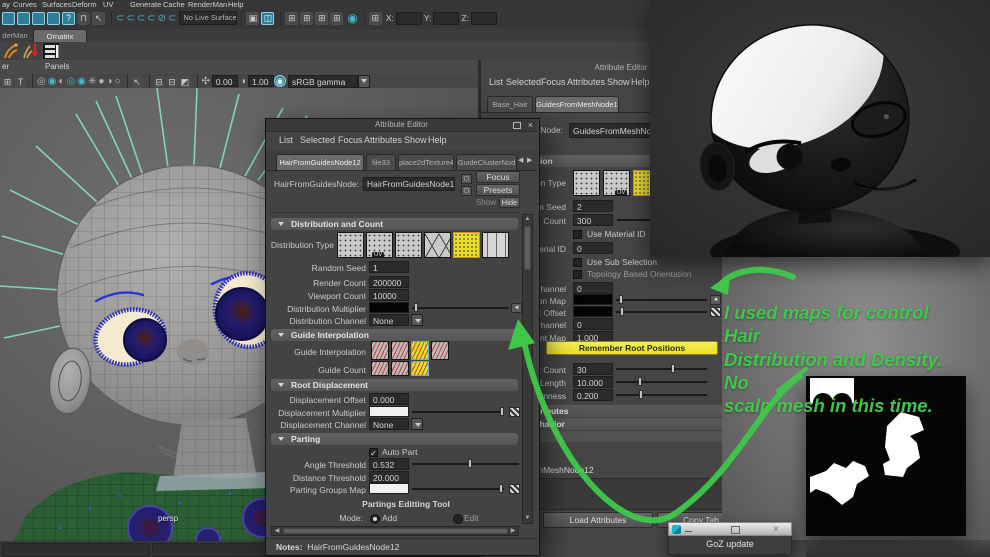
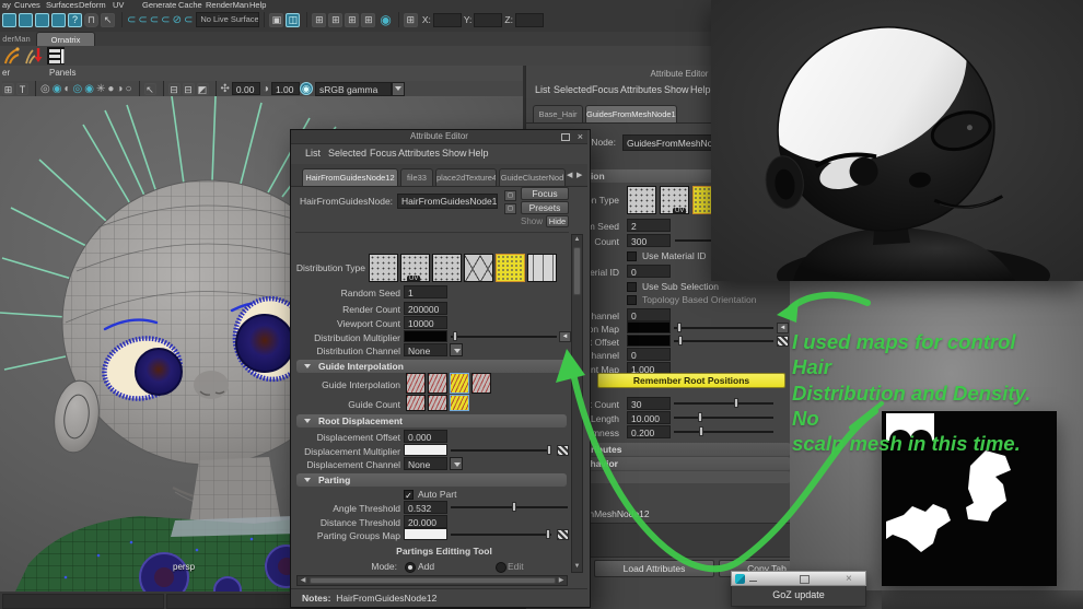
  ay
  Curves
  Surfaces
  Deform
  UV
  Generate
  Cache
  RenderMan
  Help
  ?
  ⊓
  ↖
  ⊂
  ⊂
  ⊂
  ⊂
  ⊘
  ⊂
  No Live Surface
  ▣
  ◫
  ⊞
  ⊞
  ⊞
  ⊞
  ◉
  ⊞
  X:
  Y:
  Z:
  derMan
  Ornatrix
  er
  Panels
  ⊞
  T
  ◎
  ◉
  ◐
  ◎
  ◉
  ✳
  ●
  ◑
  ○
  ↖
  ⊟
  ⊟
  ◩
  ✣
  0.00
  ◑
  1.00
  ◉
  sRGB gamma
  persp
  Attribute Editor
  List
  Selected
  Focus
  Attributes
  Show
  Help
  Base_Hair
  GuidesFromMeshNode1
  GuidesFromMeshNo
  2
  Count
  300
  Use Material ID
  erial ID
  0
  Use Sub Selection
  Topology Based Orientation
  0
  0
  1.000
  Remember Root Positions
  30
  Length
  10.000
  0.200
  Load Attributes
  Copy Tab
  Attribute Editor
  ×
  List
  Selected
  Focus
  Attributes
  Show
  Help
  HairFromGuidesNode12
  file33
  place2dTexture4
  GuideClusterNod
  HairFromGuidesNode:
  HairFromGuidesNode1
  Focus
  Presets
  Show
  Hide
- Distribution and Count
  Distribution Type
  Random Seed
  1
  Render Count
  200000
  Viewport Count
  10000
  Distribution Multiplier
  Distribution Channel
  None
  Guide Interpolation
  Guide Interpolation
  Guide Count
  Root Displacement
  Displacement Offset
  0.000
  Displacement Multiplier
  Displacement Channel
  None
  Parting
  ✓
  Auto Part
  Angle Threshold
  0.532
  Distance Threshold
  20.000
  Parting Groups Map
  Partings Editting Tool
  Mode:
  Add
  Edit
  Notes: HairFromGuidesNode12
  ×
  GoZ update
  I used maps for control Hair
  Distribution and Density. No
  scalp mesh in this time.
